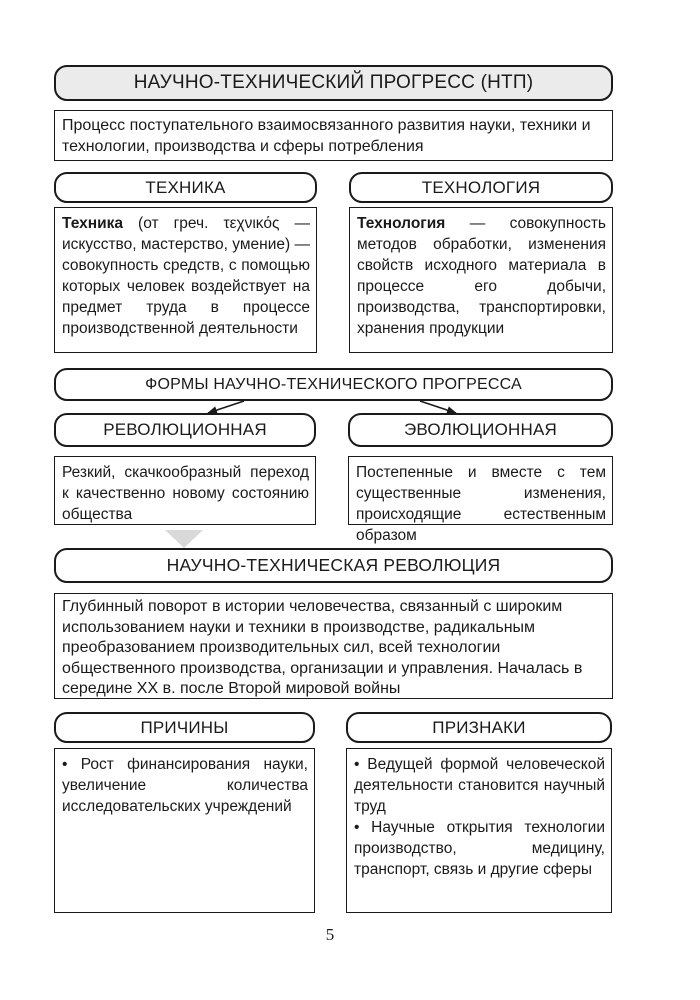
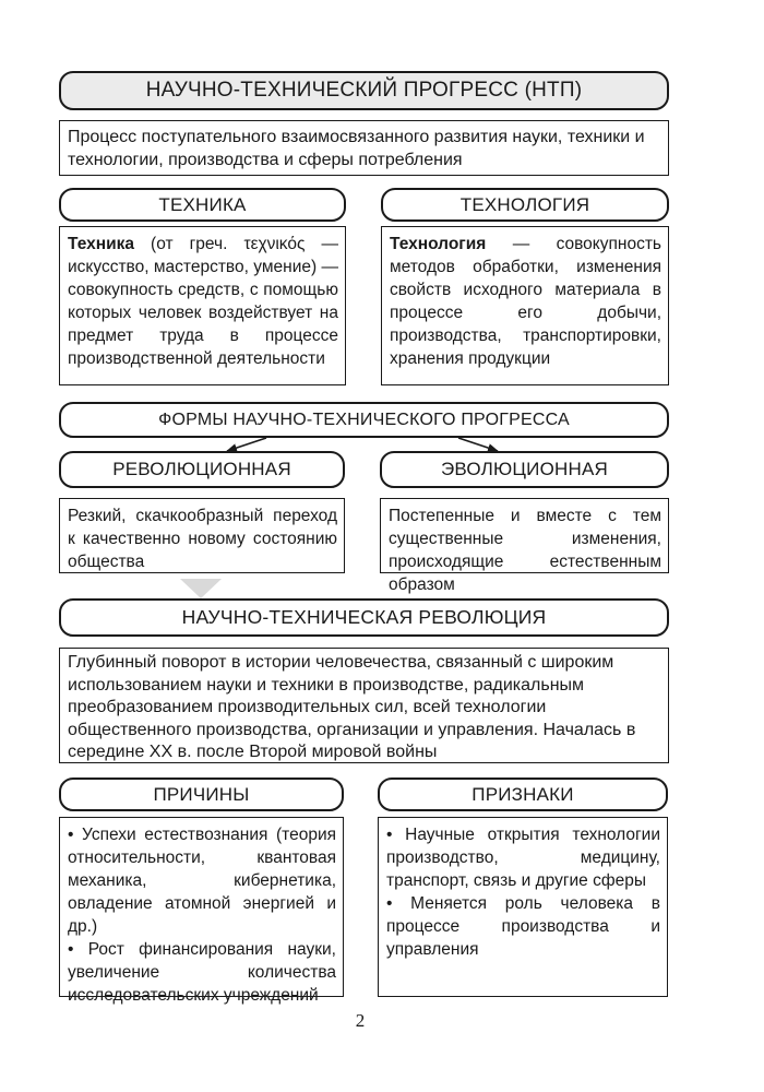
  НАУЧНО-ТЕХНИЧЕСКИЙ ПРОГРЕСС (НТП)
  Процесс поступательного взаимосвязанного развития науки, техники и технологии, производства и сферы потребления
  ТЕХНИКА
  Техника (от греч. τεχνικός — искусство, мастерство, умение) — совокупность средств, с помощью которых человек воздействует на предмет труда в процессе производственной деятельности
  ТЕХНОЛОГИЯ
  Технология — совокупность методов обработки, изменения свойств исходного материала в процессе его добычи, производства, транспортировки, хранения продукции
  ФОРМЫ НАУЧНО-ТЕХНИЧЕСКОГО ПРОГРЕССА
  РЕВОЛЮЦИОННАЯ
  ЭВОЛЮЦИОННАЯ
  Резкий, скачкообразный переход к качественно новому состоянию общества
  Постепенные и вместе с тем существенные изменения, происходящие естественным образом
  НАУЧНО-ТЕХНИЧЕСКАЯ РЕВОЛЮЦИЯ
  Глубинный поворот в истории человечества, связанный с широким использованием науки и техники в производстве, радикальным преобразованием производительных сил, всей технологии общественного производства, организации и управления. Началась в середине XX в. после Второй мировой войны
  ПРИЧИНЫ
+ • Успехи естествознания (теория относительности, квантовая механика, кибернетика, овладение атомной энергией и др.)
  • Рост финансирования науки, увеличение количества исследовательских учреждений
  ПРИЗНАКИ
- • Ведущей формой человеческой деятельности становится научный труд
  • Научные открытия технологии производство, медицину, транспорт, связь и другие сферы
+ • Меняется роль человека в процессе производства и управления
- 5
+ 2
